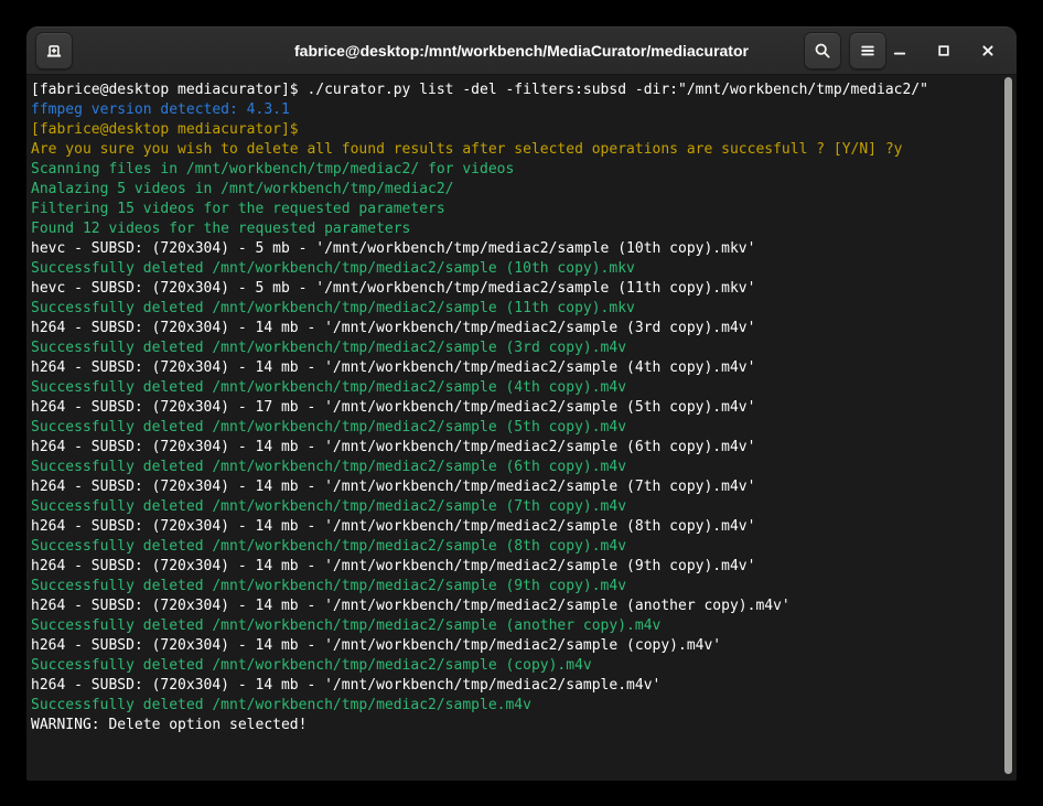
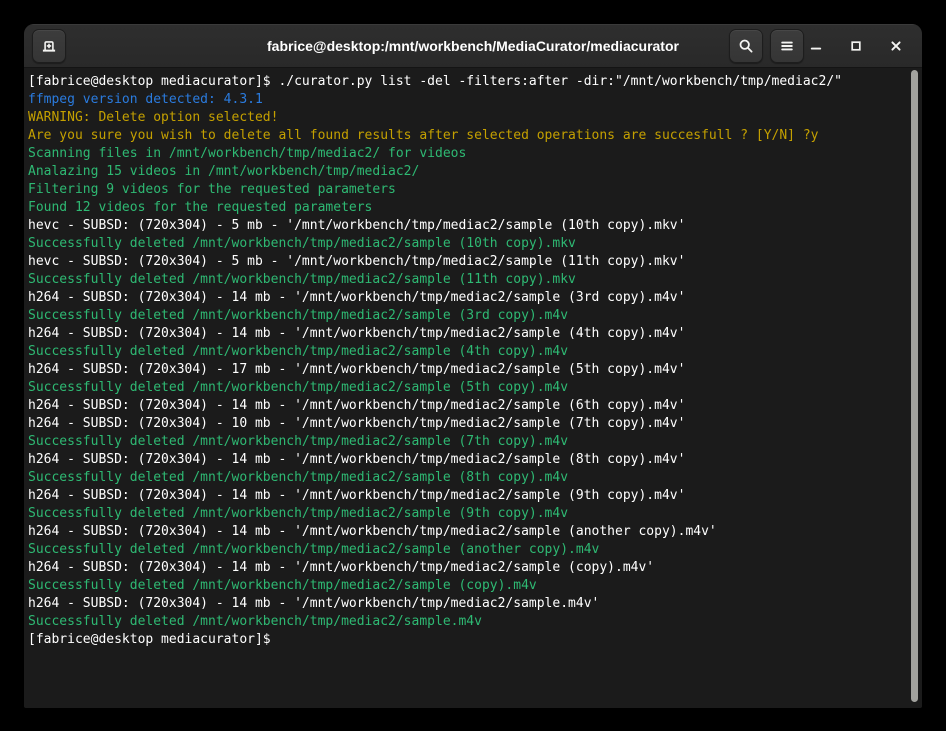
  fabrice@desktop:/mnt/workbench/MediaCurator/mediacurator
- [fabrice@desktop mediacurator]$ ./curator.py list -del -filters:subsd -dir:"/mnt/workbench/tmp/mediac2/"
+ [fabrice@desktop mediacurator]$ ./curator.py list -del -filters:after -dir:"/mnt/workbench/tmp/mediac2/"
  ffmpeg version detected: 4.3.1
- [fabrice@desktop mediacurator]$
+ WARNING: Delete option selected!
  Are you sure you wish to delete all found results after selected operations are succesfull ? [Y/N] ?y
  Scanning files in /mnt/workbench/tmp/mediac2/ for videos
- Analazing 5 videos in /mnt/workbench/tmp/mediac2/
+ Analazing 15 videos in /mnt/workbench/tmp/mediac2/
- Filtering 15 videos for the requested parameters
+ Filtering 9 videos for the requested parameters
  Found 12 videos for the requested parameters
  hevc - SUBSD: (720x304) - 5 mb - '/mnt/workbench/tmp/mediac2/sample (10th copy).mkv'
  Successfully deleted /mnt/workbench/tmp/mediac2/sample (10th copy).mkv
  hevc - SUBSD: (720x304) - 5 mb - '/mnt/workbench/tmp/mediac2/sample (11th copy).mkv'
  Successfully deleted /mnt/workbench/tmp/mediac2/sample (11th copy).mkv
  h264 - SUBSD: (720x304) - 14 mb - '/mnt/workbench/tmp/mediac2/sample (3rd copy).m4v'
  Successfully deleted /mnt/workbench/tmp/mediac2/sample (3rd copy).m4v
  h264 - SUBSD: (720x304) - 14 mb - '/mnt/workbench/tmp/mediac2/sample (4th copy).m4v'
  Successfully deleted /mnt/workbench/tmp/mediac2/sample (4th copy).m4v
  h264 - SUBSD: (720x304) - 17 mb - '/mnt/workbench/tmp/mediac2/sample (5th copy).m4v'
  Successfully deleted /mnt/workbench/tmp/mediac2/sample (5th copy).m4v
  h264 - SUBSD: (720x304) - 14 mb - '/mnt/workbench/tmp/mediac2/sample (6th copy).m4v'
- Successfully deleted /mnt/workbench/tmp/mediac2/sample (6th copy).m4v
- h264 - SUBSD: (720x304) - 14 mb - '/mnt/workbench/tmp/mediac2/sample (7th copy).m4v'
+ h264 - SUBSD: (720x304) - 10 mb - '/mnt/workbench/tmp/mediac2/sample (7th copy).m4v'
  Successfully deleted /mnt/workbench/tmp/mediac2/sample (7th copy).m4v
  h264 - SUBSD: (720x304) - 14 mb - '/mnt/workbench/tmp/mediac2/sample (8th copy).m4v'
  Successfully deleted /mnt/workbench/tmp/mediac2/sample (8th copy).m4v
  h264 - SUBSD: (720x304) - 14 mb - '/mnt/workbench/tmp/mediac2/sample (9th copy).m4v'
  Successfully deleted /mnt/workbench/tmp/mediac2/sample (9th copy).m4v
  h264 - SUBSD: (720x304) - 14 mb - '/mnt/workbench/tmp/mediac2/sample (another copy).m4v'
  Successfully deleted /mnt/workbench/tmp/mediac2/sample (another copy).m4v
  h264 - SUBSD: (720x304) - 14 mb - '/mnt/workbench/tmp/mediac2/sample (copy).m4v'
  Successfully deleted /mnt/workbench/tmp/mediac2/sample (copy).m4v
  h264 - SUBSD: (720x304) - 14 mb - '/mnt/workbench/tmp/mediac2/sample.m4v'
  Successfully deleted /mnt/workbench/tmp/mediac2/sample.m4v
- WARNING: Delete option selected!
+ [fabrice@desktop mediacurator]$
